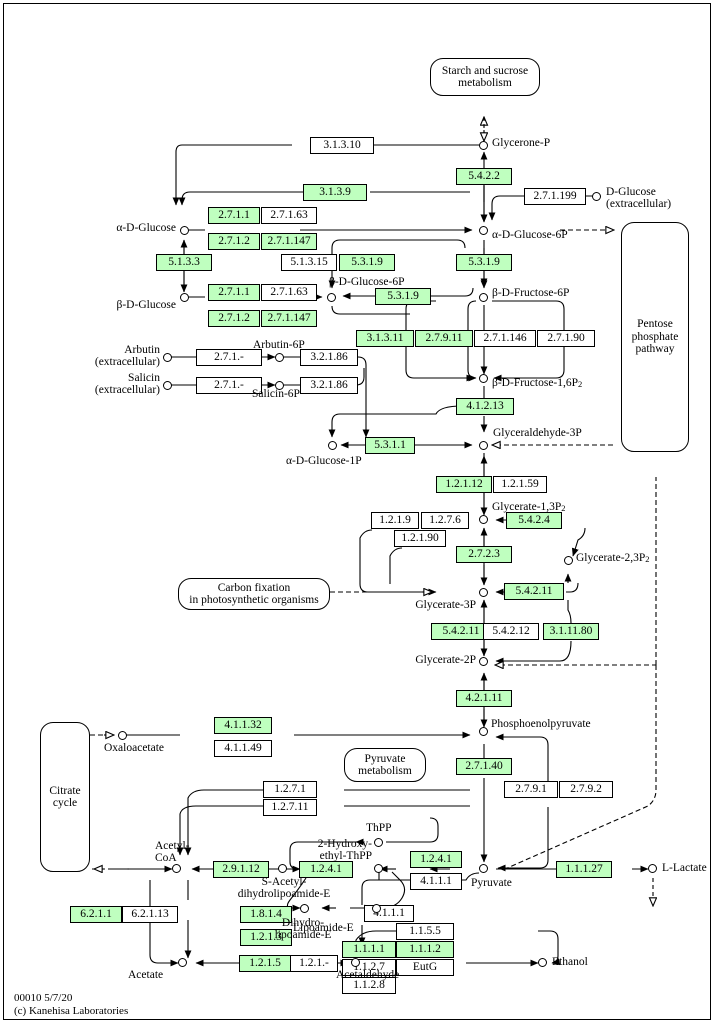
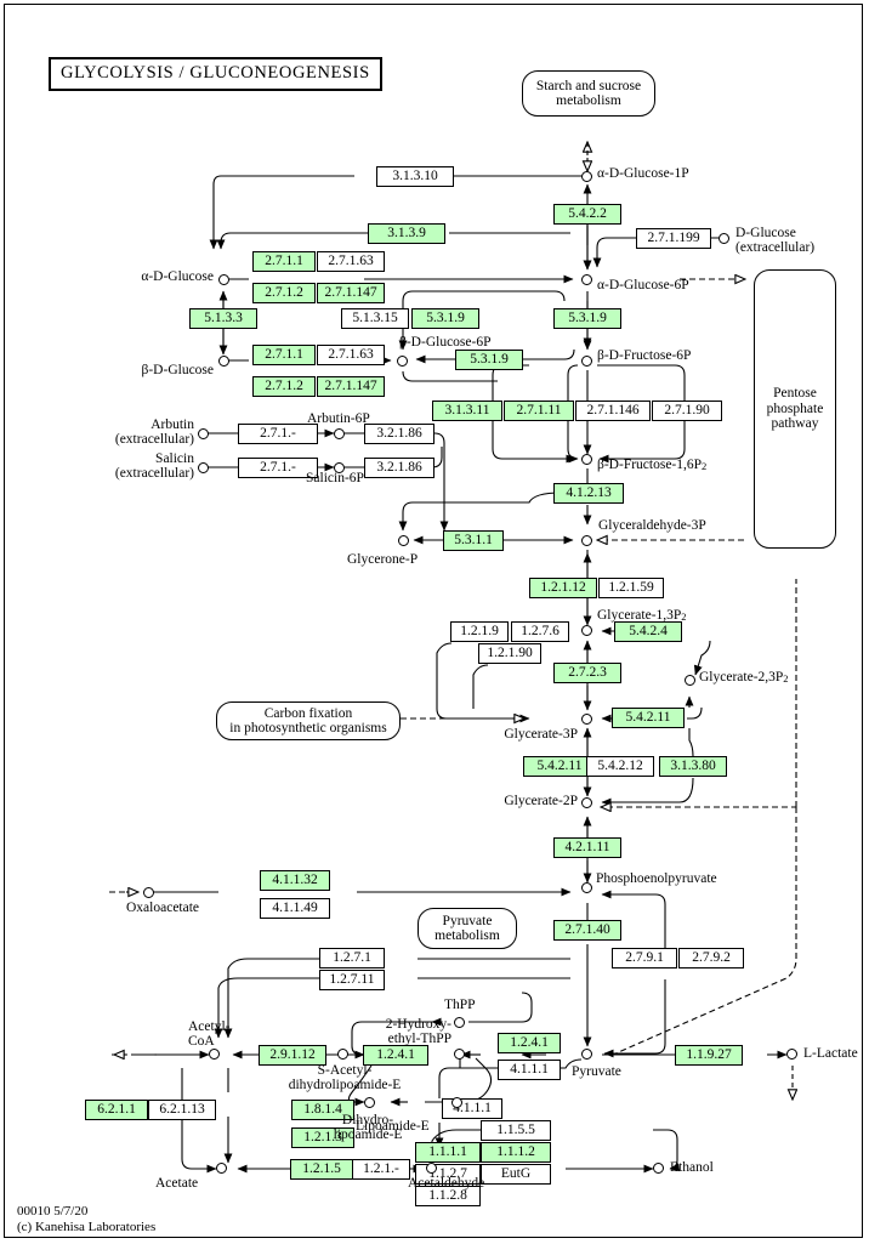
+ GLYCOLYSIS / GLUCONEOGENESIS
  Starch and sucrose
  metabolism
  Pentose
  phosphate
  pathway
  Carbon fixation
  in photosynthetic organisms
- Citrate
- cycle
  Pyruvate
  metabolism
  3.1.3.10
  5.4.2.2
  2.7.1.199
  3.1.3.9
  2.7.1.1
  2.7.1.63
  2.7.1.2
  2.7.1.147
  5.1.3.3
  5.1.3.15
  5.3.1.9
  5.3.1.9
  5.3.1.9
  2.7.1.1
  2.7.1.63
  2.7.1.2
  2.7.1.147
  3.1.3.11
- 2.7.9.11
+ 2.7.1.11
  2.7.1.146
  2.7.1.90
  2.7.1.-
  2.7.1.-
  3.2.1.86
  3.2.1.86
  4.1.2.13
  5.3.1.1
  1.2.1.12
  1.2.1.59
  1.2.1.9
  1.2.7.6
  1.2.1.90
  5.4.2.4
  2.7.2.3
  5.4.2.11
  5.4.2.11
  5.4.2.12
- 3.1.11.80
+ 3.1.3.80
  4.2.1.11
  4.1.1.32
  4.1.1.49
  2.7.1.40
  2.7.9.1
  2.7.9.2
  1.2.7.1
  1.2.7.11
  2.9.1.12
  1.2.4.1
  1.2.4.1
  4.1.1.1
- 1.1.1.27
+ 1.1.9.27
  6.2.1.1
  6.2.1.13
  1.8.1.4
  1.2.1.3
  1.2.1.5
  1.2.1.-
  .1.1.1
  1.1.5.5
  1.1.1.1
  1.1.1.2
  .1.2.7
  EutG
  1.1.2.8
- Glycerone-P
+ α-D-Glucose-1P
  D-Glucose
  (extracellular)
  α-D-Glucose
  α-D-Glucose-6P
  β-D-Glucose
  β-D-Glucose-6P
  β-D-Fructose-6P
  β-D-Fructose-1,6P2
  Arbutin
  (extracellular)
  Arbutin-6P
  Salicin
  (extracellular)
  Salicin-6P
  Glyceraldehyde-3P
- α-D-Glucose-1P
+ Glycerone-P
  Glycerate-1,3P2
  Glycerate-2,3P2
  Glycerate-3P
  Glycerate-2P
  Phosphoenolpyruvate
  Oxaloacetate
  Pyruvate
  L-Lactate
  Acetyl-
  CoA
  ThPP
  2-Hydroxy-
  ethyl-ThPP
  S-Acetyl-
  dihydrolipoamide-E
  Dihydro-
  lipoamide-E
  Lipoamide-E
  Acetate
  Acetaldehyde
  Ethanol
  00010 5/7/20
  (c) Kanehisa Laboratories
